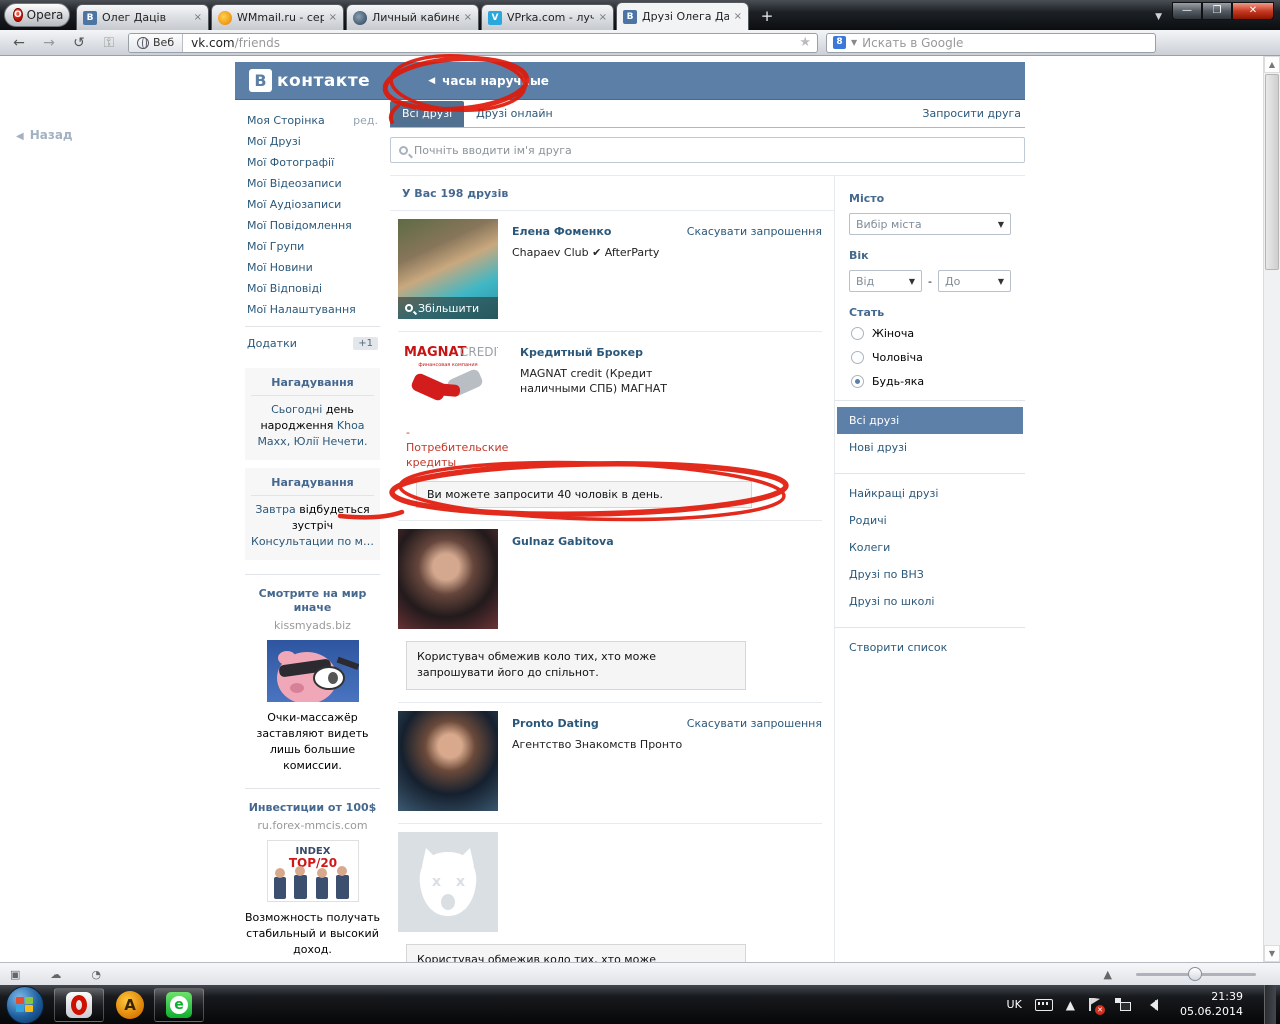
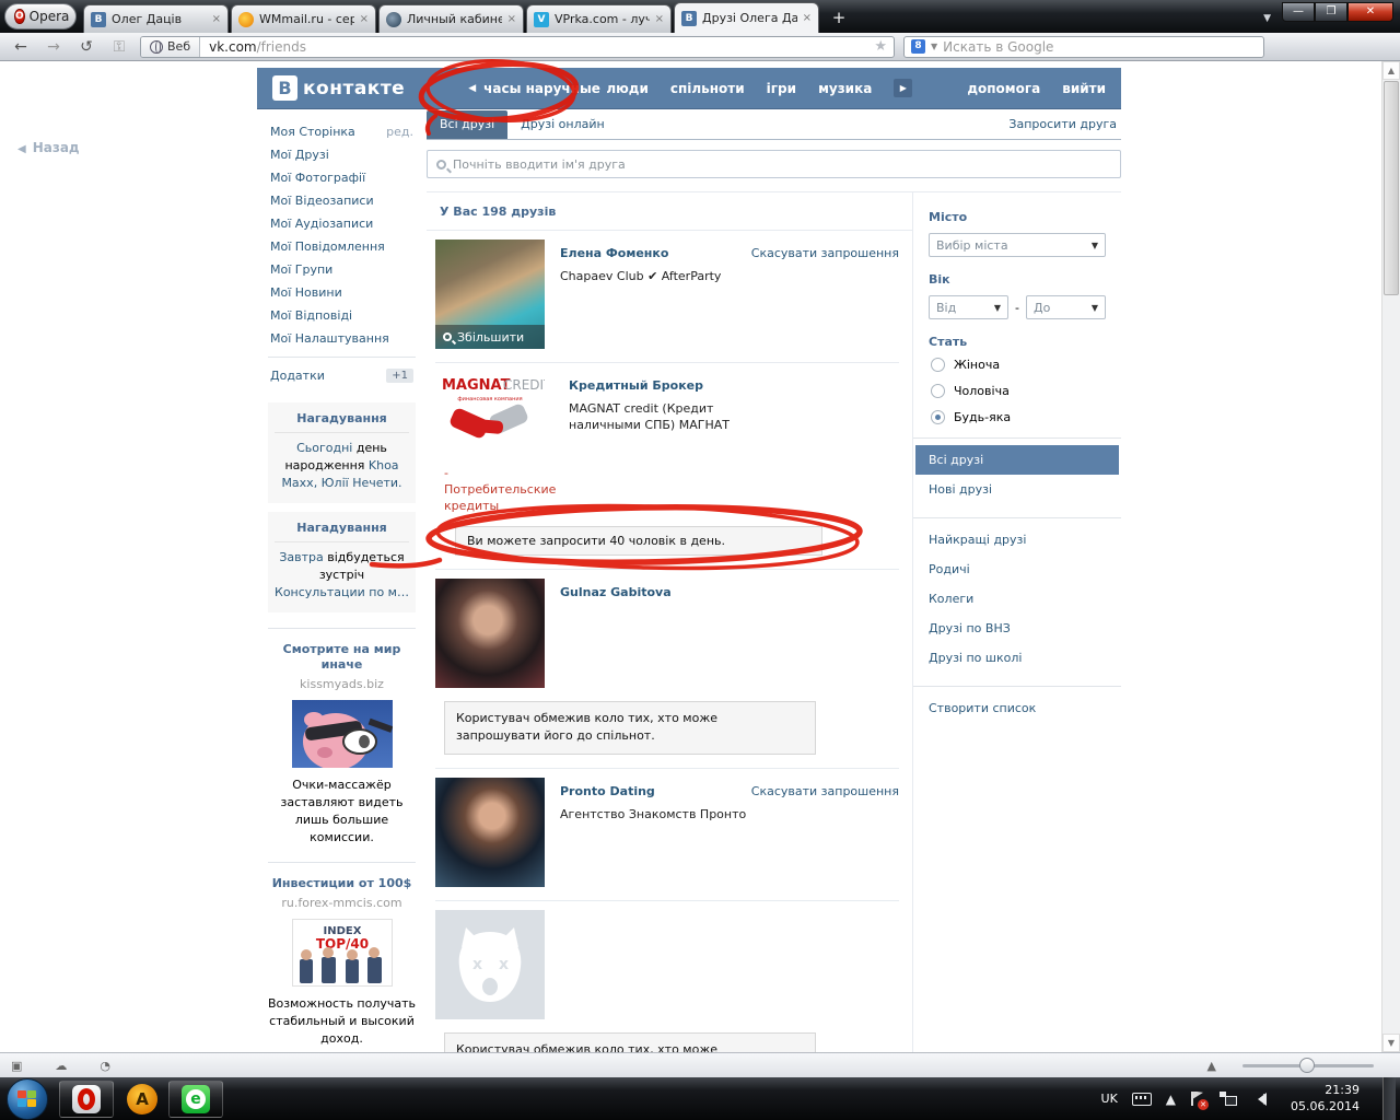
  O
  Opera
  B
  Олег Даців
  ×
  ×
  ×
  V
  ×
  B
  ×
  +
  ▼
  —
  ❐
  ✕
  ←
  →
  ↺
  ⚿
  Веб
  vk.com/friends
  ★
  8
  ▼
  Искать в Google
  ◀ Назад
  В
  контакте
  ◀
  часы наручые
+ люди
+ спільноти
+ ігри
+ музика
+ ▶
+ допомога
+ вийти
  Моя Сторінка
  ред.
  Мої Друзі
  Мої Фотографії
  Мої Відеозаписи
  Мої Аудіозаписи
  Мої Повідомлення
  Мої Групи
  Мої Новини
  Мої Відповіді
  Мої Налаштування
  Додатки
  +1
  Нагадування
  Сьогодні день народження Khoa Maxx, Юлії Нечети.
  Нагадування
  Завтра відбудеться зустріч Консультации по м…
  Смотрите на мир иначе
  kissmyads.biz
  Очки-массажёр заставляют видеть лишь большие комиссии.
  Инвестиции от 100$
  ru.forex-mmcis.com
  INDEX
- TOP/20
+ TOP/40
  Возможность получать стабильный и высокий доход.
  Всі друзі
  Друзі онлайн
  Запросити друга
  Почніть вводити ім'я друга
  У Вас 198 друзів
  Збільшити
  Елена Фоменко
  Chapaev Club ✔ AfterParty
  Скасувати запрошення
  MAGNAT
  CREDI
  - Потребительские кредиты
  Кредитный Брокер
  MAGNAT credit (Кредит наличными СПБ) МАГНАТ
  Ви можете запросити 40 чоловік в день.
  Gulnaz Gabitova
  Користувач обмежив коло тих, хто може запрошувати його до спільнот.
  Pronto Dating
  Агентство Знакомств Пронто
  Скасувати запрошення
  x
  x
  Місто
  Вибір міста
  ▼
  Вік
  Від
  ▼
  -
  До
  ▼
  Стать
  Жіноча
  Чоловіча
  Будь-яка
  Всі друзі
  Нові друзі
  Найкращі друзі
  Родичі
  Колеги
  Друзі по ВНЗ
  Друзі по школі
  Створити список
  ▲
  ▼
  ▣
  ☁
  ◔
  ▲
  A
  e
  UK
  ▲
  ✕
  21:39
  05.06.2014
